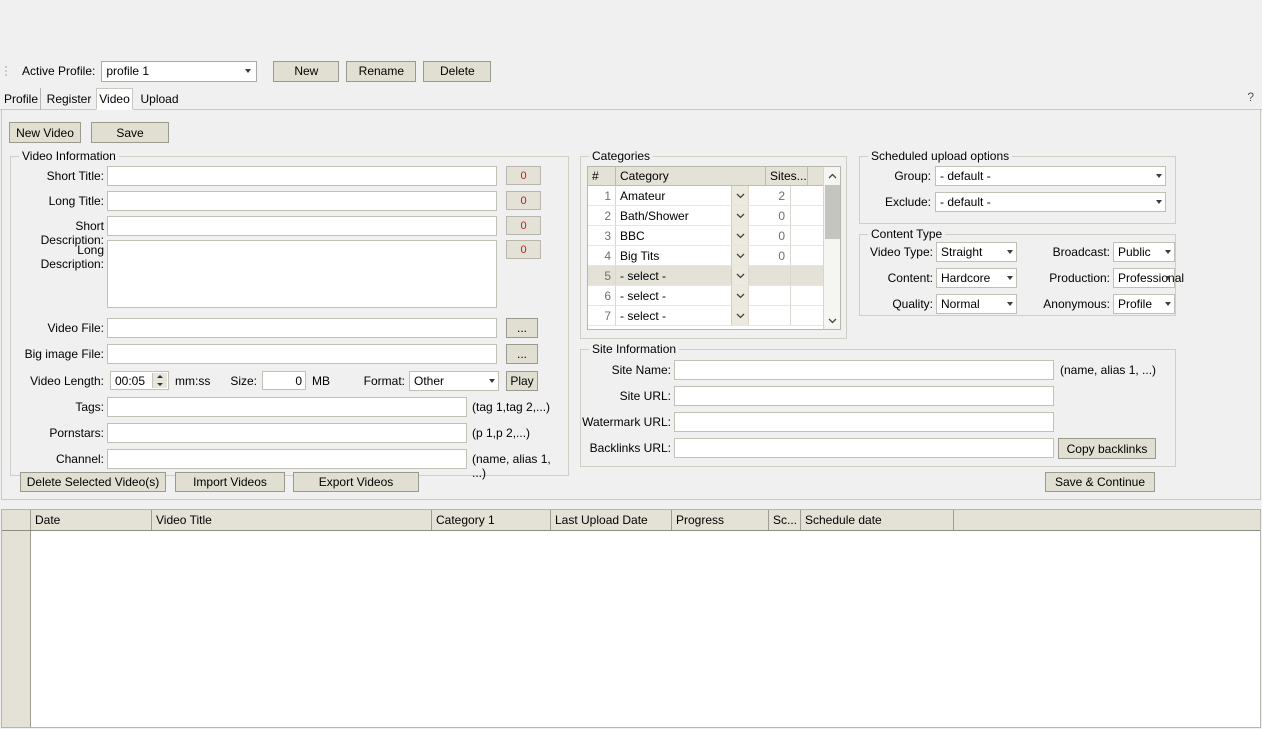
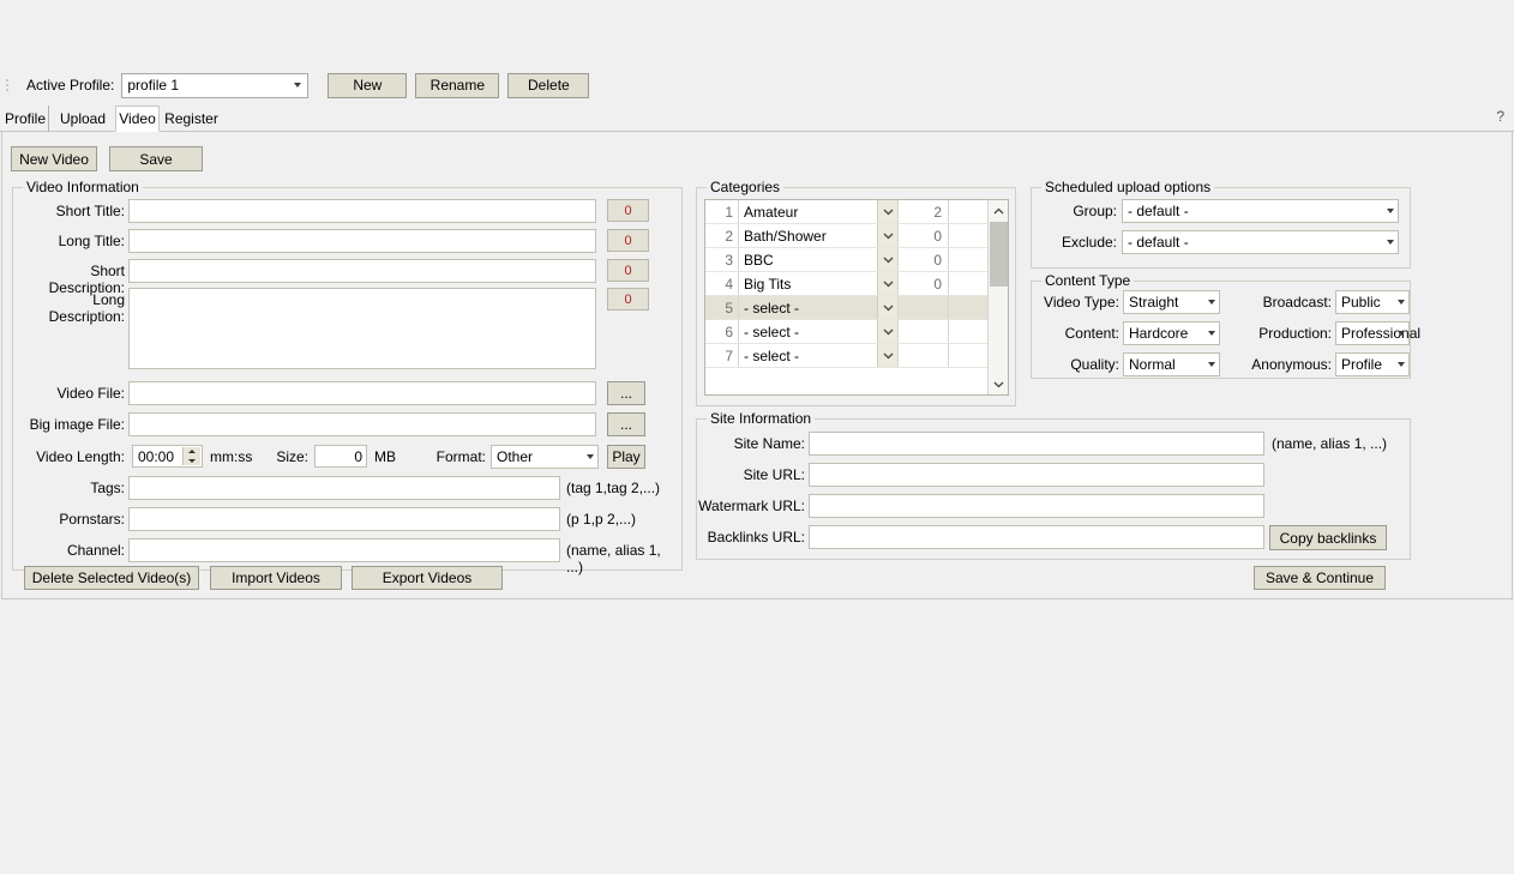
  Active Profile:
  profile 1
  New
  Rename
  Delete
  Profile
- Register
+ Upload
  Video
- Upload
+ Register
  ?
  New Video
  Save
  Video Information
  Short Title:
  0
  Long Title:
  0
  Short Description:
  0
  Long Description:
  0
  Video File:
  ...
  Big image File:
  ...
  Video Length:
- 00:05
+ 00:00
  mm:ss
  Size:
  0
  MB
  Format:
  Other
  Play
  Tags:
  (tag 1,tag 2,...)
  Pornstars:
  (p 1,p 2,...)
  Channel:
  (name, alias 1, ...)
  Delete Selected Video(s)
  Import Videos
  Export Videos
  Save & Continue
  Categories
- #
- Category
- Sites...
  1
  Amateur
  2
  2
  Bath/Shower
  0
  3
  BBC
  0
  4
  Big Tits
  0
  5
  - select -
  6
  - select -
  7
  - select -
  Scheduled upload options
  Group:
  - default -
  Exclude:
  - default -
  Content Type
  Video Type:
  Straight
  Content:
  Hardcore
  Quality:
  Normal
  Broadcast:
  Public
  Production:
  Professional
  Anonymous:
  Profile
  Site Information
  Site Name:
  (name, alias 1, ...)
  Site URL:
  Watermark URL:
  Backlinks URL:
  Copy backlinks
- Date
- Video Title
- Category 1
- Last Upload Date
- Progress
- Sc...
- Schedule date
